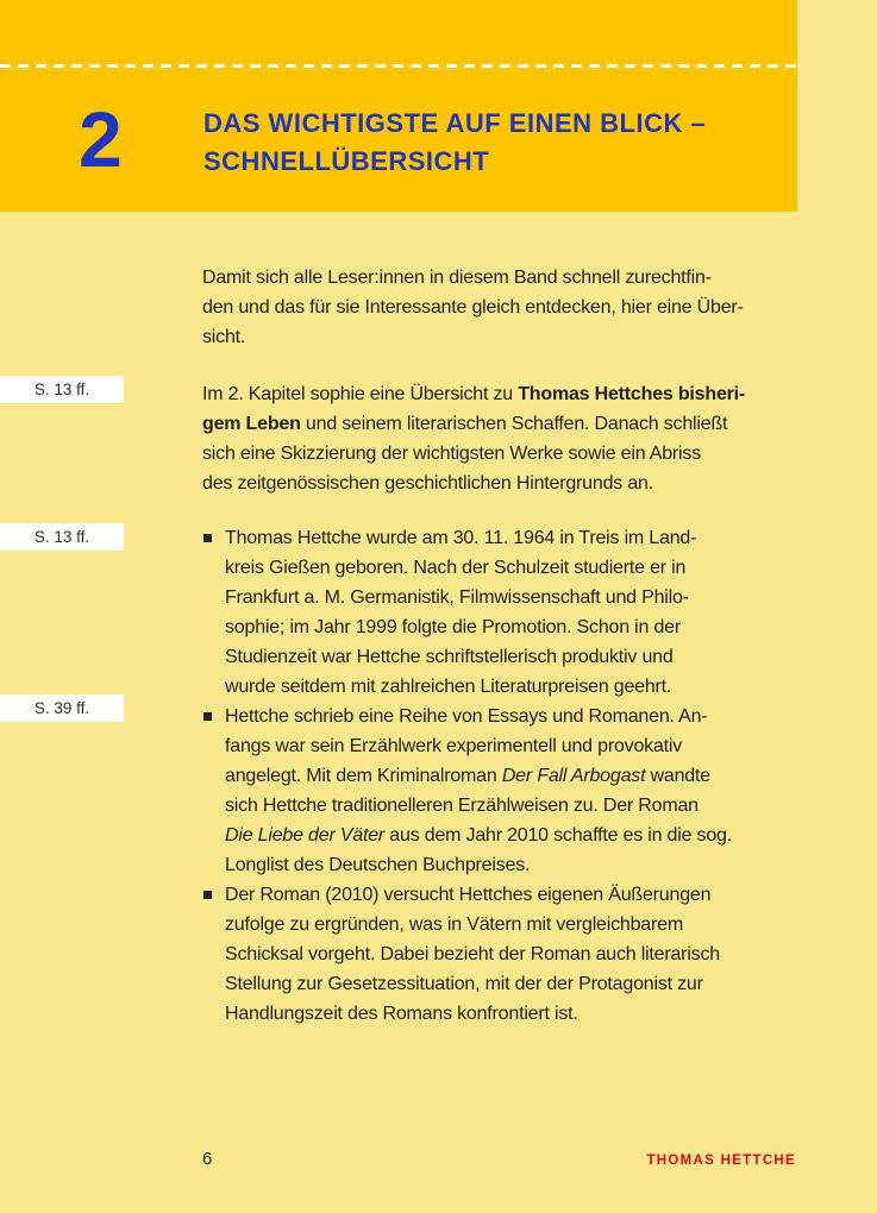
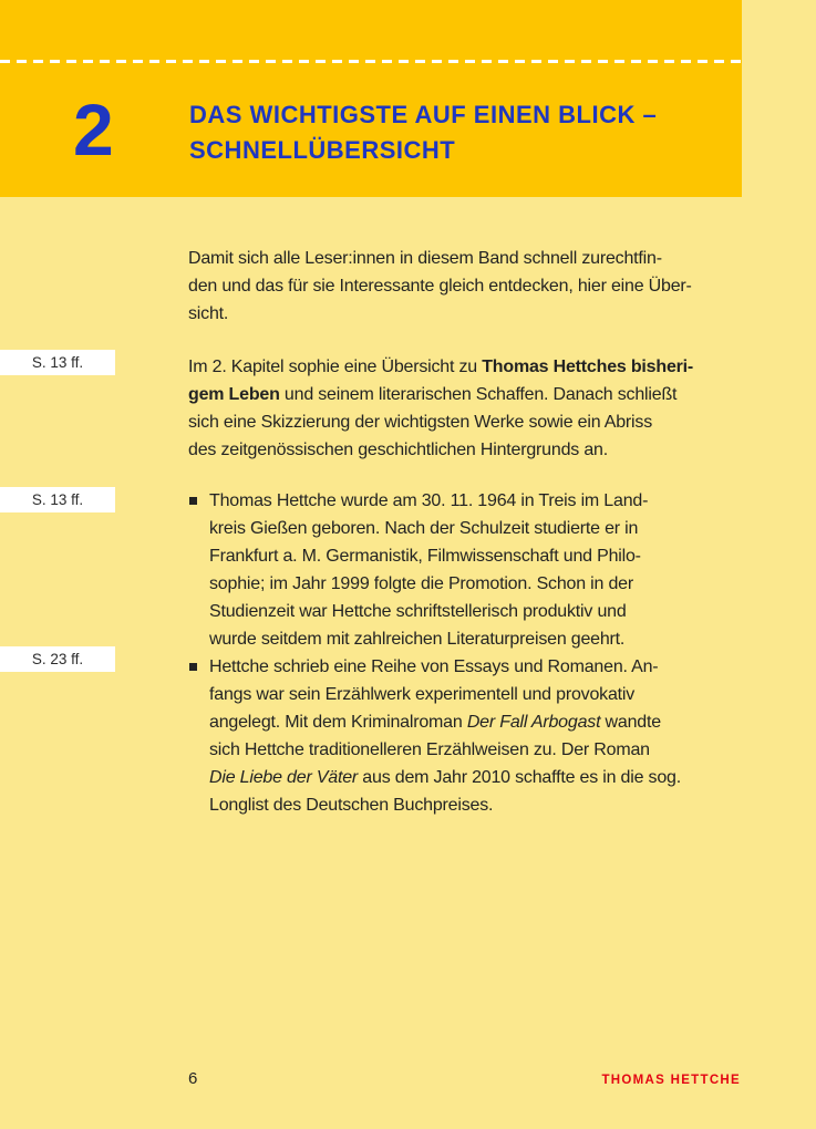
  2
  DAS WICHTIGSTE AUF EINEN BLICK –
  SCHNELLÜBERSICHT
  S. 13 ff.
  S. 13 ff.
- S. 39 ff.
+ S. 23 ff.
  Damit sich alle Leser:innen in diesem Band schnell zurechtfin-
  den und das für sie Interessante gleich entdecken, hier eine Über-
  sicht.
  Im 2. Kapitel sophie eine Übersicht zu Thomas Hettches bisheri-
  gem Leben und seinem literarischen Schaffen. Danach schließt
  sich eine Skizzierung der wichtigsten Werke sowie ein Abriss
  des zeitgenössischen geschichtlichen Hintergrunds an.
  Thomas Hettche wurde am 30. 11. 1964 in Treis im Land-
  kreis Gießen geboren. Nach der Schulzeit studierte er in
  Frankfurt a. M. Germanistik, Filmwissenschaft und Philo-
  sophie; im Jahr 1999 folgte die Promotion. Schon in der
  Studienzeit war Hettche schriftstellerisch produktiv und
  wurde seitdem mit zahlreichen Literaturpreisen geehrt.
  Hettche schrieb eine Reihe von Essays und Romanen. An-
  fangs war sein Erzählwerk experimentell und provokativ
  angelegt. Mit dem Kriminalroman Der Fall Arbogast wandte
  sich Hettche traditionelleren Erzählweisen zu. Der Roman
  Die Liebe der Väter aus dem Jahr 2010 schaffte es in die sog.
  Longlist des Deutschen Buchpreises.
- Der Roman (2010) versucht Hettches eigenen Äußerungen
- zufolge zu ergründen, was in Vätern mit vergleichbarem
- Schicksal vorgeht. Dabei bezieht der Roman auch literarisch
- Stellung zur Gesetzessituation, mit der der Protagonist zur
- Handlungszeit des Romans konfrontiert ist.
  6
  THOMAS HETTCHE
